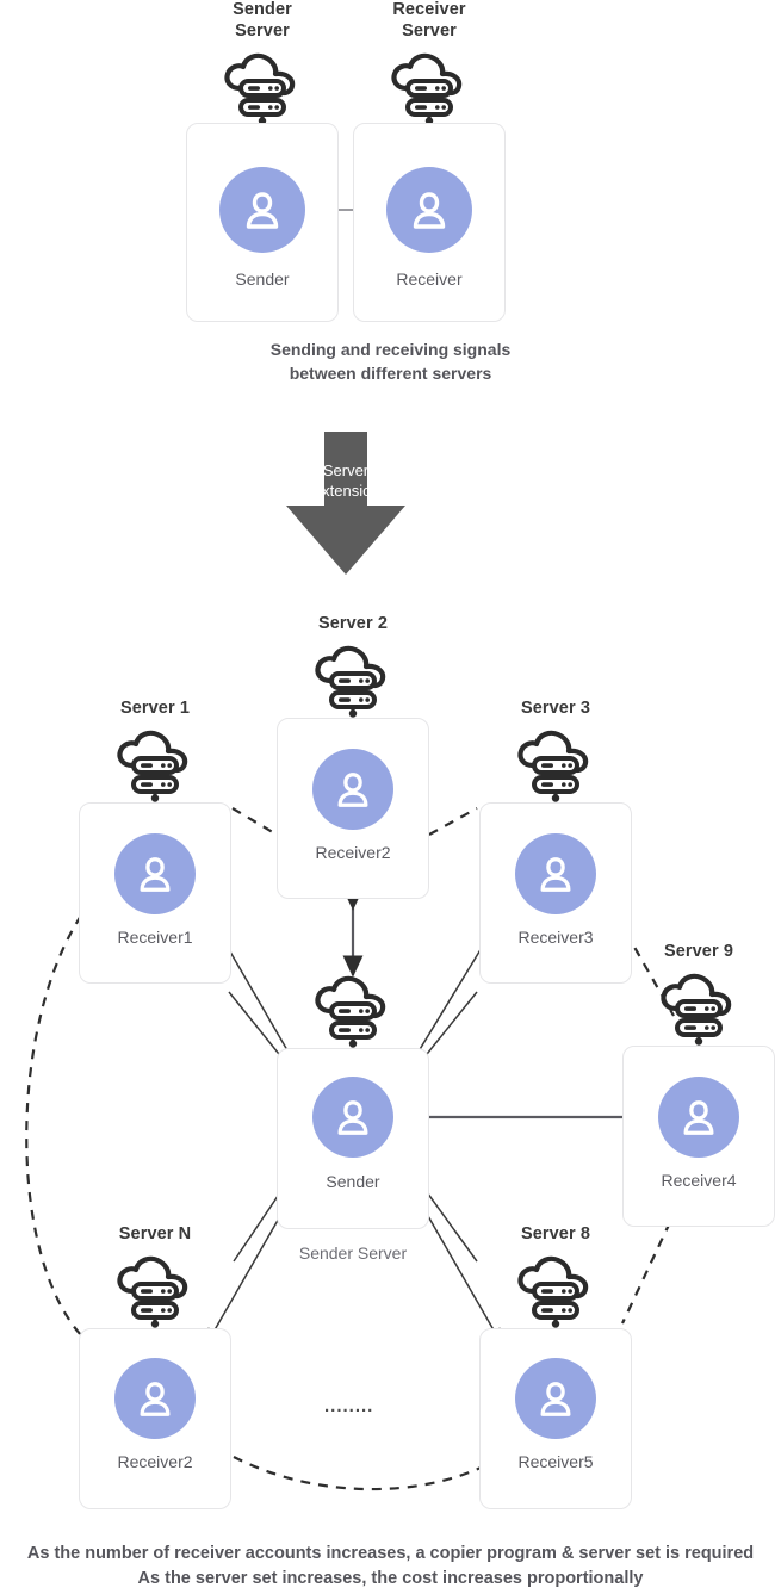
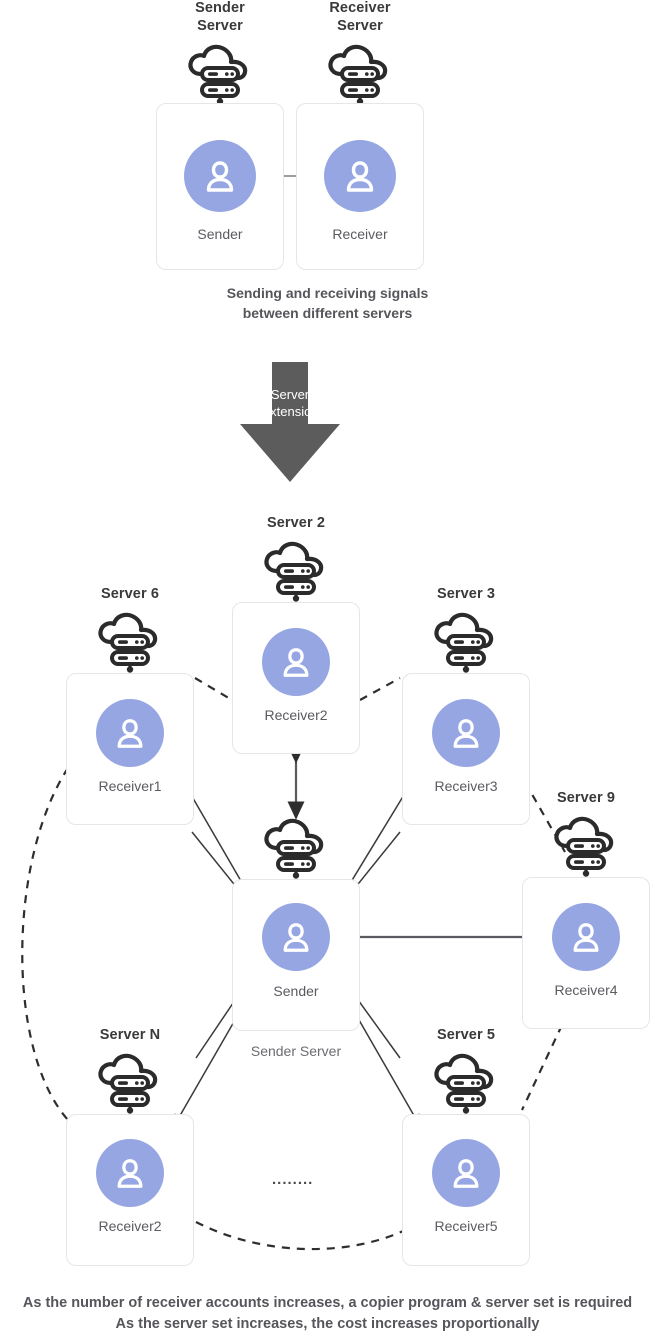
  Sender
  Server
  Receiver
  Server
  Sender
  Receiver
  Sending and receiving signals
  between different servers
  Server
  Extension
  Server 2
  Receiver2
- Server 1
+ Server 6
  Receiver1
  Server 3
  Receiver3
  Server 9
  Receiver4
  Sender
  Sender Server
  Server N
  Receiver2
- Server 8
+ Server 5
  Receiver5
  ........
  As the number of receiver accounts increases, a copier program & server set is required
  As the server set increases, the cost increases proportionally
